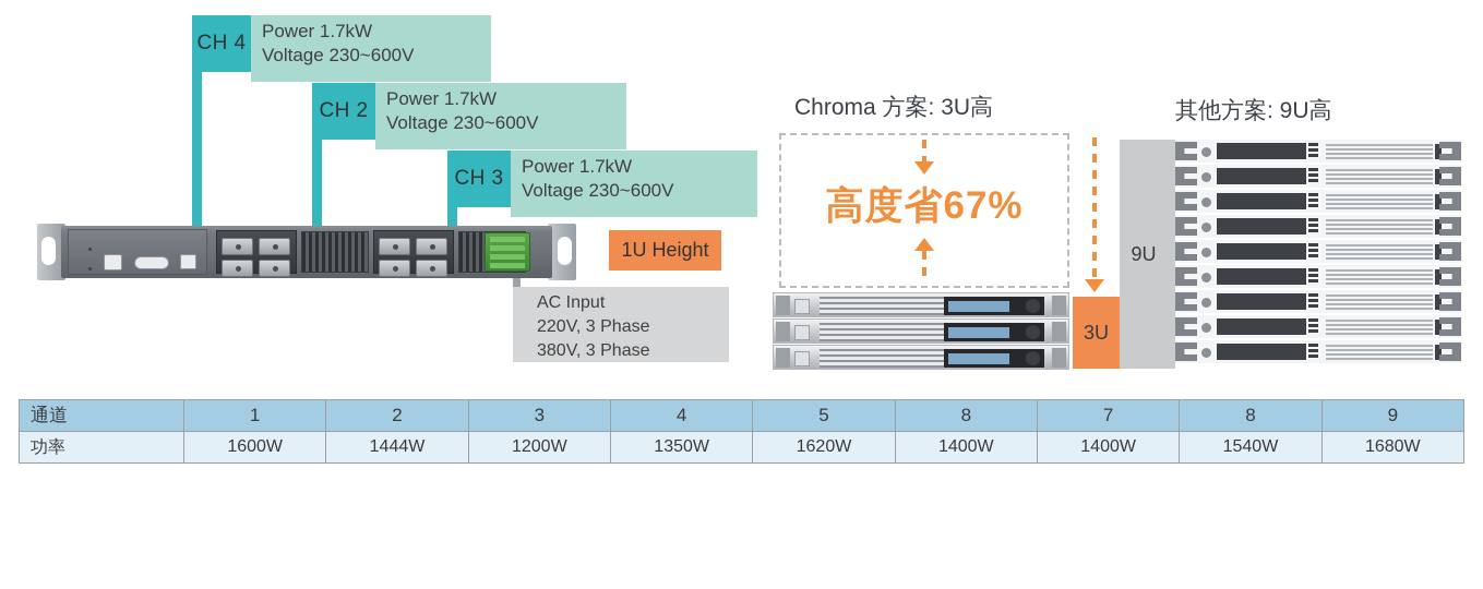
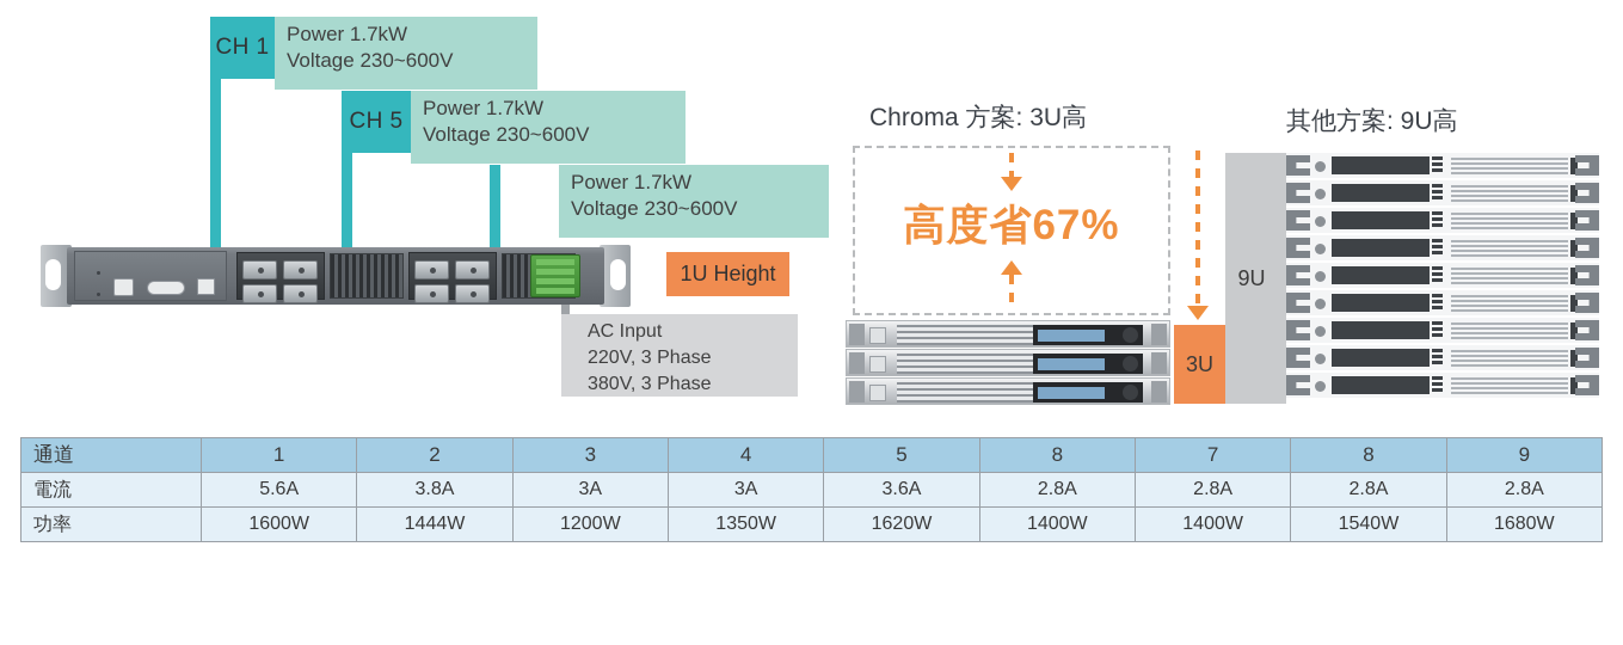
- CH 4
+ CH 1
  Power 1.7kW
  Voltage 230~600V
- CH 2
+ CH 5
  Power 1.7kW
  Voltage 230~600V
- CH 3
  Power 1.7kW
  Voltage 230~600V
  1U Height
  AC Input
  220V, 3 Phase
  380V, 3 Phase
  Chroma 方案: 3U高
  高度省67%
  3U
  9U
  其他方案: 9U高
  通道	1	2	3	4	5	8	7	8	9
+ 電流	5.6A	3.8A	3A	3A	3.6A	2.8A	2.8A	2.8A	2.8A
  功率	1600W	1444W	1200W	1350W	1620W	1400W	1400W	1540W	1680W
